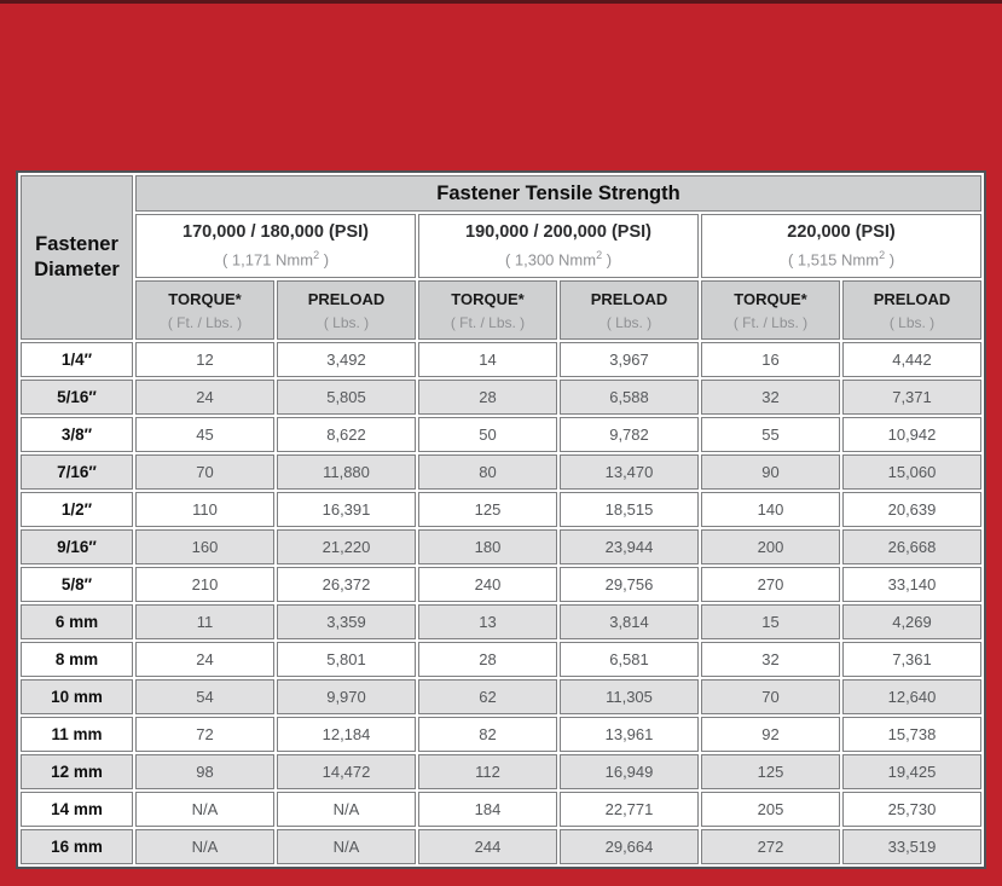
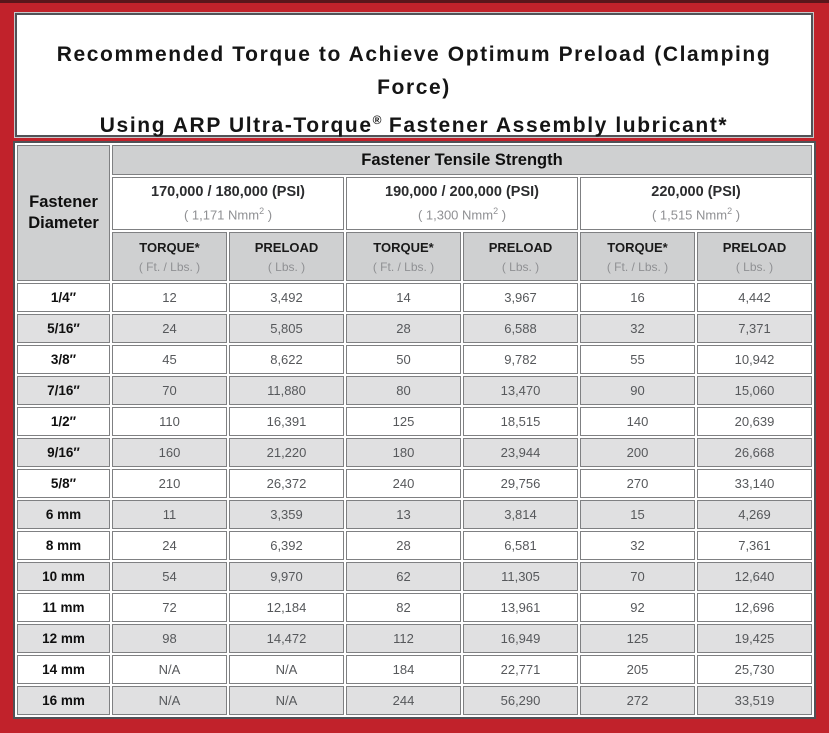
+ Recommended Torque to Achieve Optimum Preload (Clamping Force)
+ Using ARP Ultra-Torque® Fastener Assembly lubricant*
  Fastener Diameter	Fastener Tensile Strength
  170,000 / 180,000 (PSI) ( 1,171 Nmm2 )	190,000 / 200,000 (PSI) ( 1,300 Nmm2 )	220,000 (PSI) ( 1,515 Nmm2 )
  TORQUE* ( Ft. / Lbs. )	PRELOAD ( Lbs. )	TORQUE* ( Ft. / Lbs. )	PRELOAD ( Lbs. )	TORQUE* ( Ft. / Lbs. )	PRELOAD ( Lbs. )
  1/4″	12	3,492	14	3,967	16	4,442
  5/16″	24	5,805	28	6,588	32	7,371
  3/8″	45	8,622	50	9,782	55	10,942
  7/16″	70	11,880	80	13,470	90	15,060
  1/2″	110	16,391	125	18,515	140	20,639
  9/16″	160	21,220	180	23,944	200	26,668
  5/8″	210	26,372	240	29,756	270	33,140
  6 mm	11	3,359	13	3,814	15	4,269
- 8 mm	24	5,801	28	6,581	32	7,361
+ 8 mm	24	6,392	28	6,581	32	7,361
  10 mm	54	9,970	62	11,305	70	12,640
- 11 mm	72	12,184	82	13,961	92	15,738
+ 11 mm	72	12,184	82	13,961	92	12,696
  12 mm	98	14,472	112	16,949	125	19,425
  14 mm	N/A	N/A	184	22,771	205	25,730
- 16 mm	N/A	N/A	244	29,664	272	33,519
+ 16 mm	N/A	N/A	244	56,290	272	33,519
